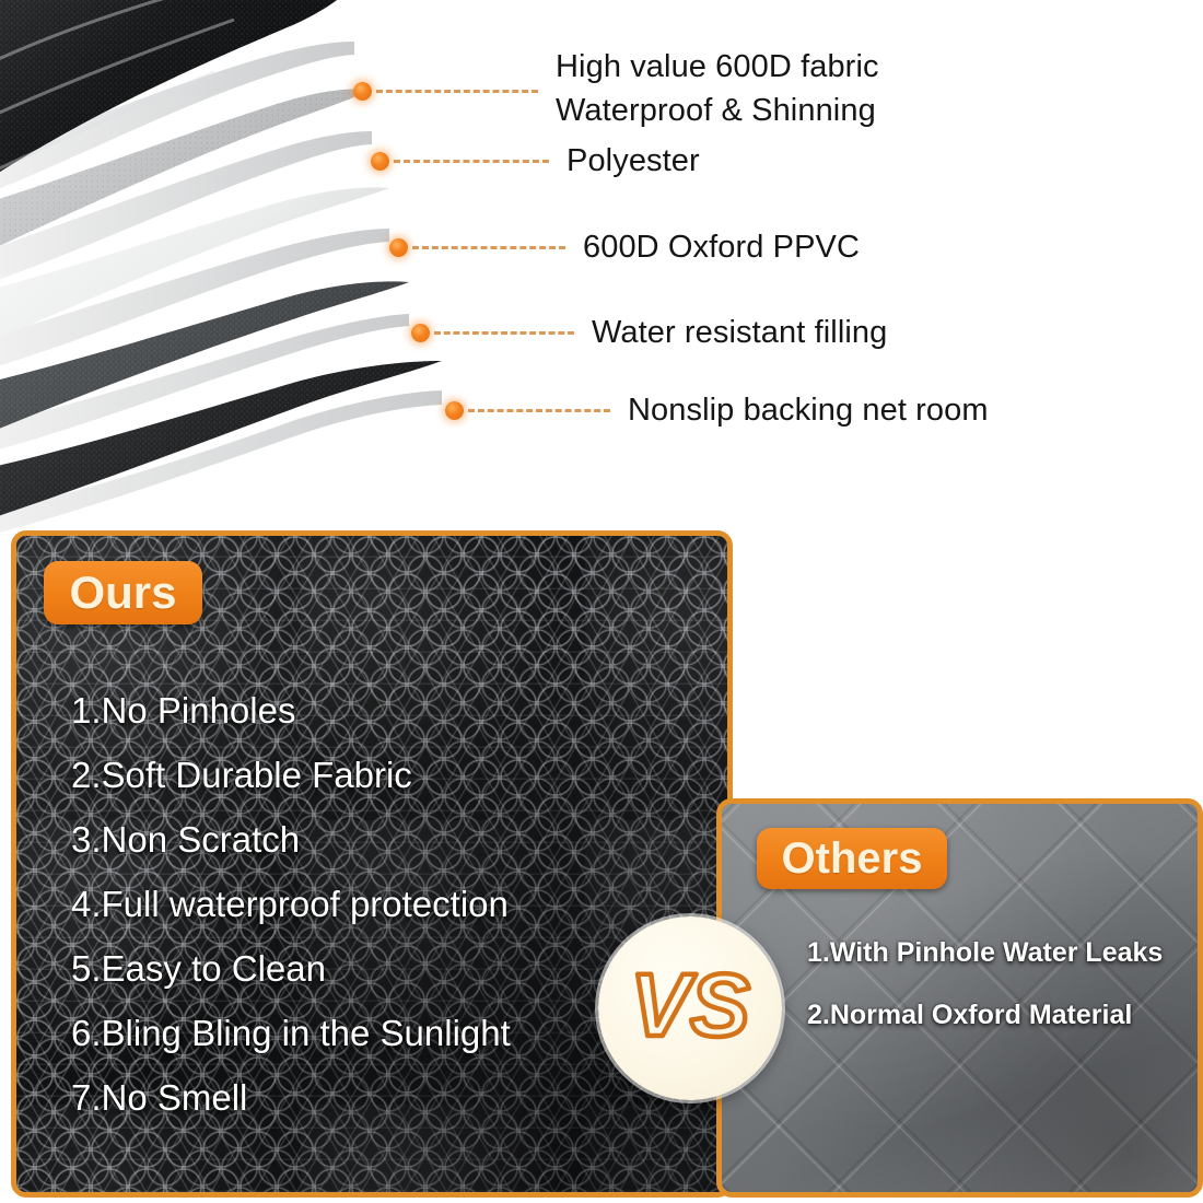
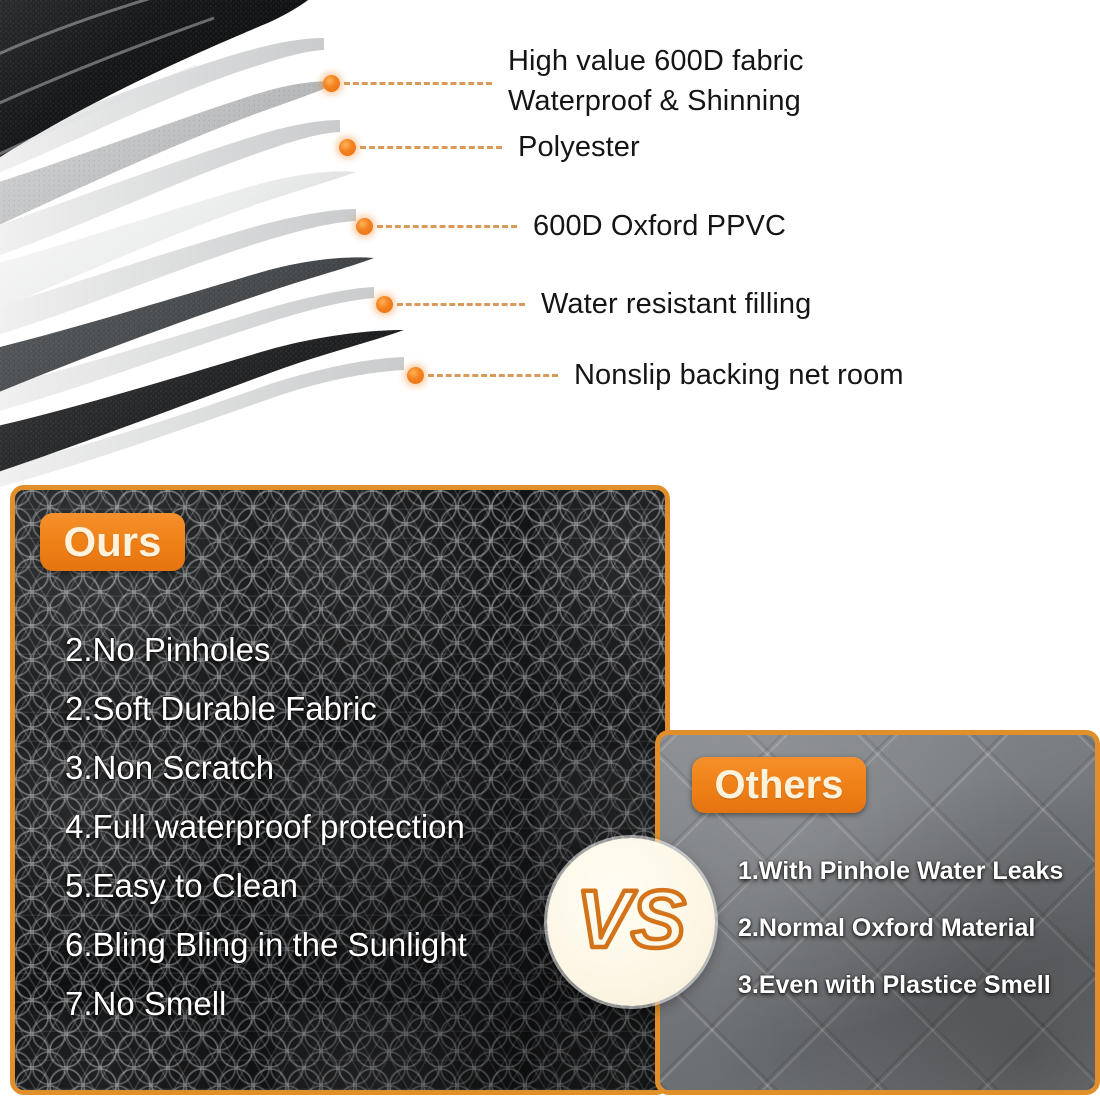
  High value 600D fabric
  Waterproof & Shinning
  Polyester
  600D Oxford PPVC
  Water resistant filling
  Nonslip backing net room
  Ours
- 1.No Pinholes
+ 2.No Pinholes
  2.Soft Durable Fabric
  3.Non Scratch
  4.Full waterproof protection
  5.Easy to Clean
  6.Bling Bling in the Sunlight
  7.No Smell
  Others
  1.With Pinhole Water Leaks
  2.Normal Oxford Material
+ 3.Even with Plastice Smell
  VS
